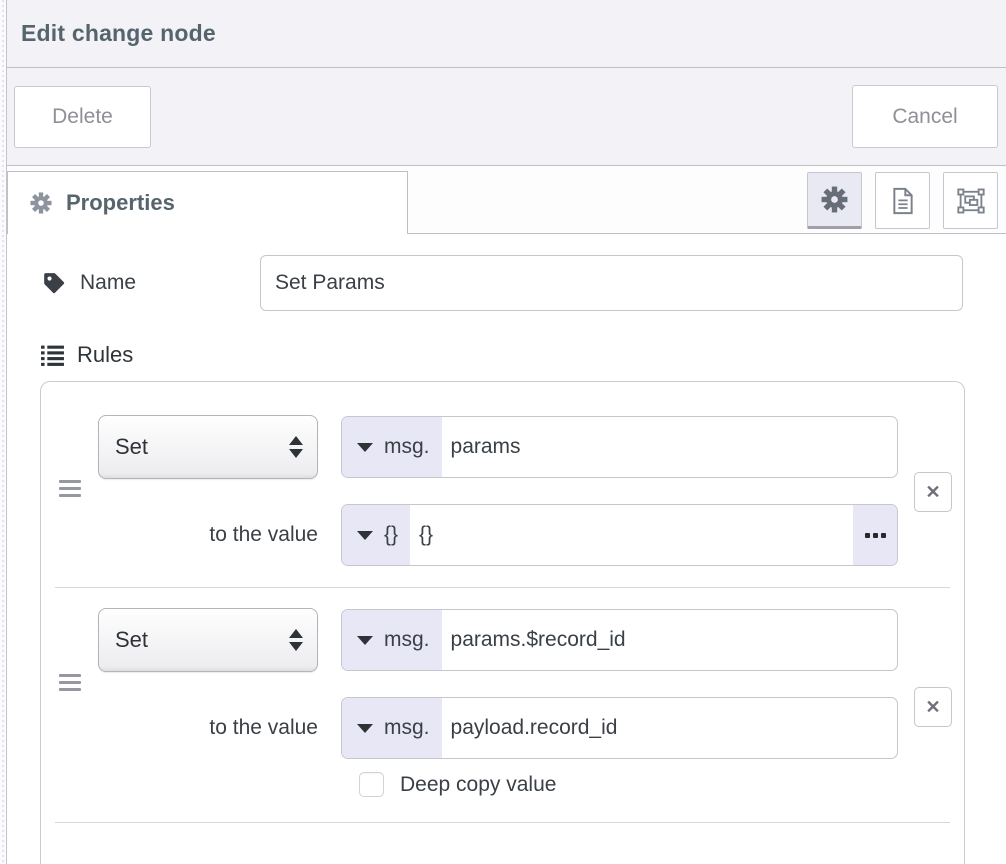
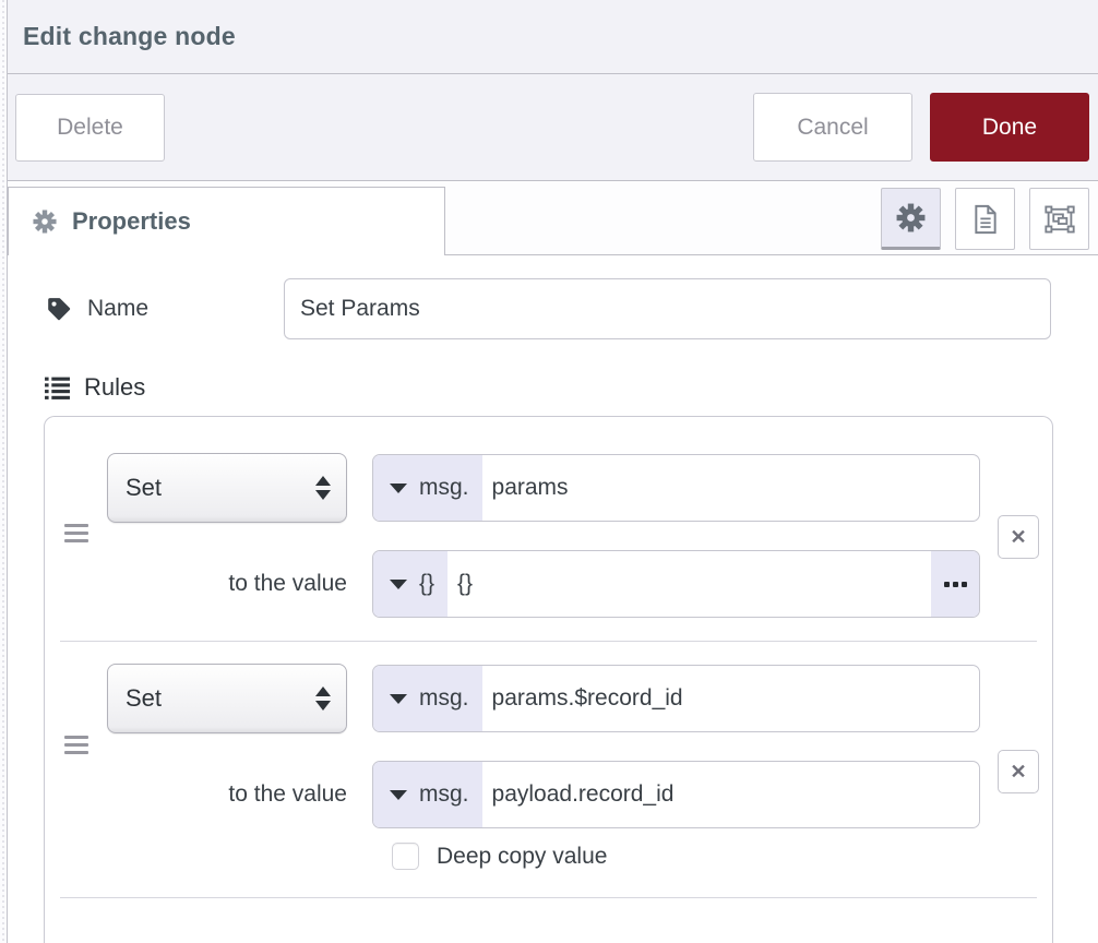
  Edit change node
  Delete
  Cancel
+ Done
  Properties
  Name
  Set Params
  Rules
  ✕
  Set
  msg.
  params
  to the value
  {}
  {}
  ✕
  Set
  msg.
  params.$record_id
  to the value
  msg.
  payload.record_id
  Deep copy value
